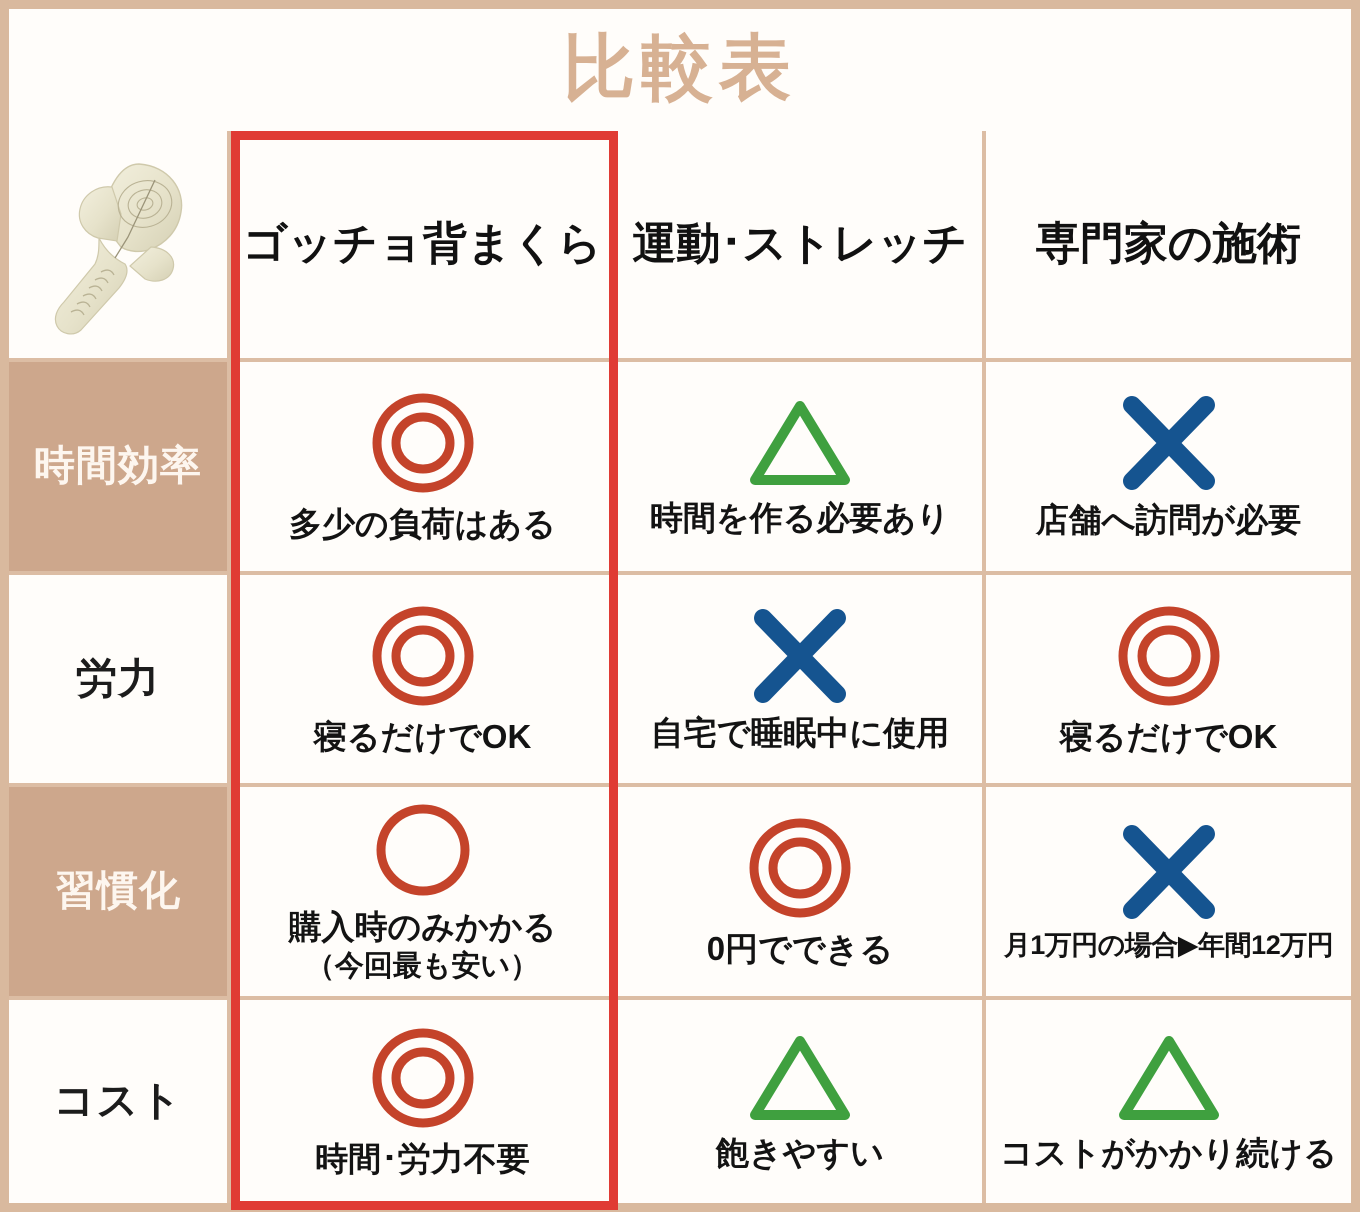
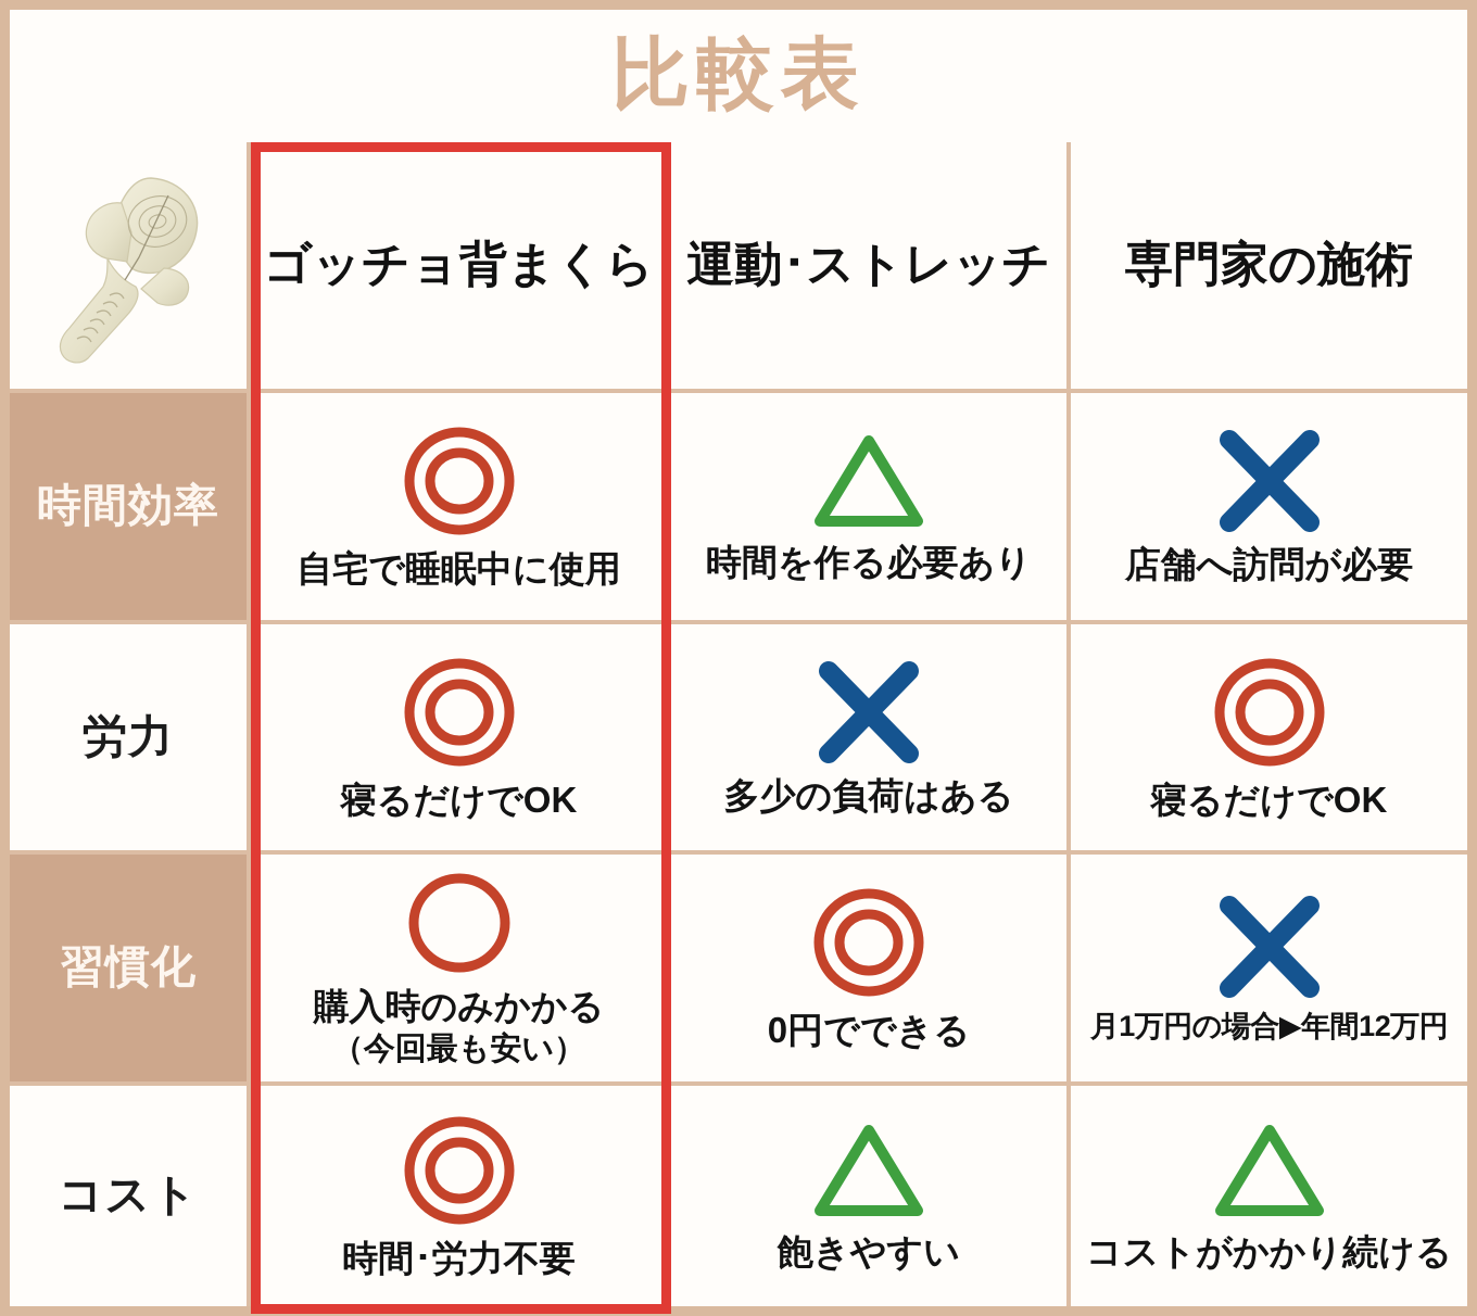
  比較表
  ゴッチョ背まくら
  運動･ストレッチ
  専門家の施術
  時間効率
- 多少の負荷はある
+ 自宅で睡眠中に使用
  時間を作る必要あり
  店舗へ訪問が必要
  労力
  寝るだけでOK
- 自宅で睡眠中に使用
+ 多少の負荷はある
  寝るだけでOK
  習慣化
  購入時のみかかる
  （今回最も安い）
  0円でできる
  月1万円の場合▶年間12万円
  コスト
  時間･労力不要
  飽きやすい
  コストがかかり続ける
